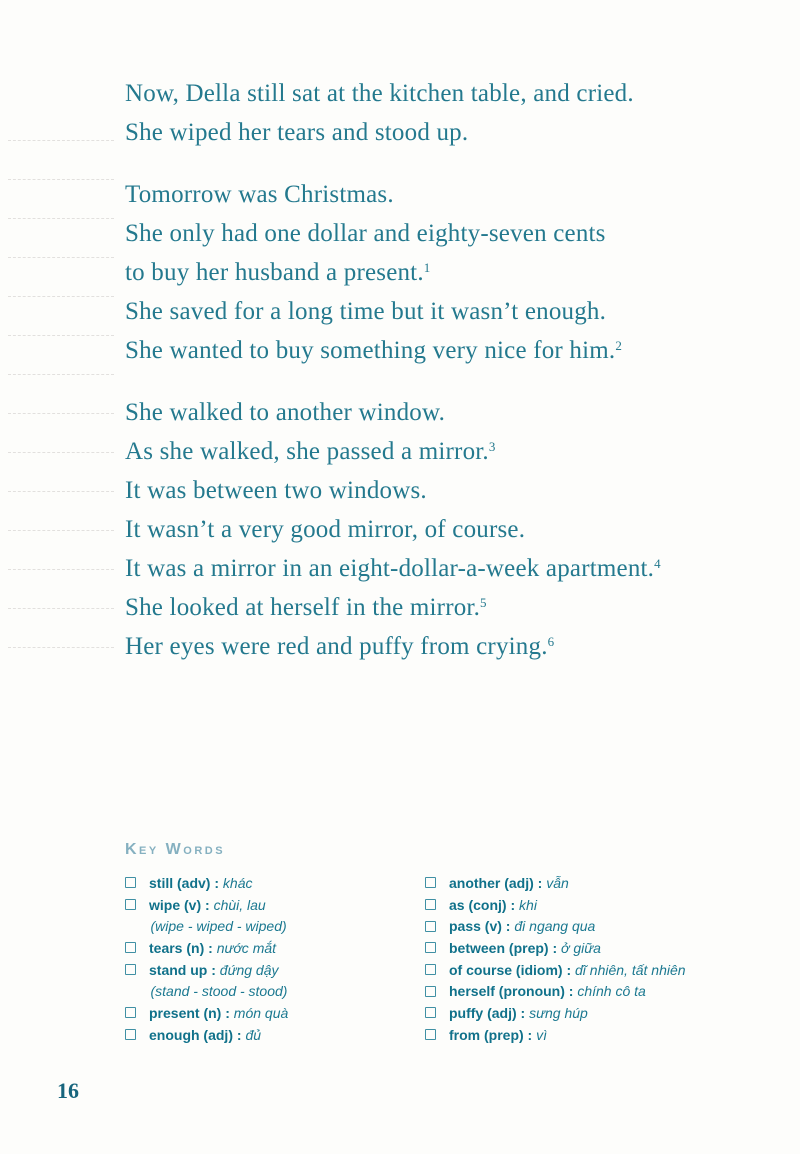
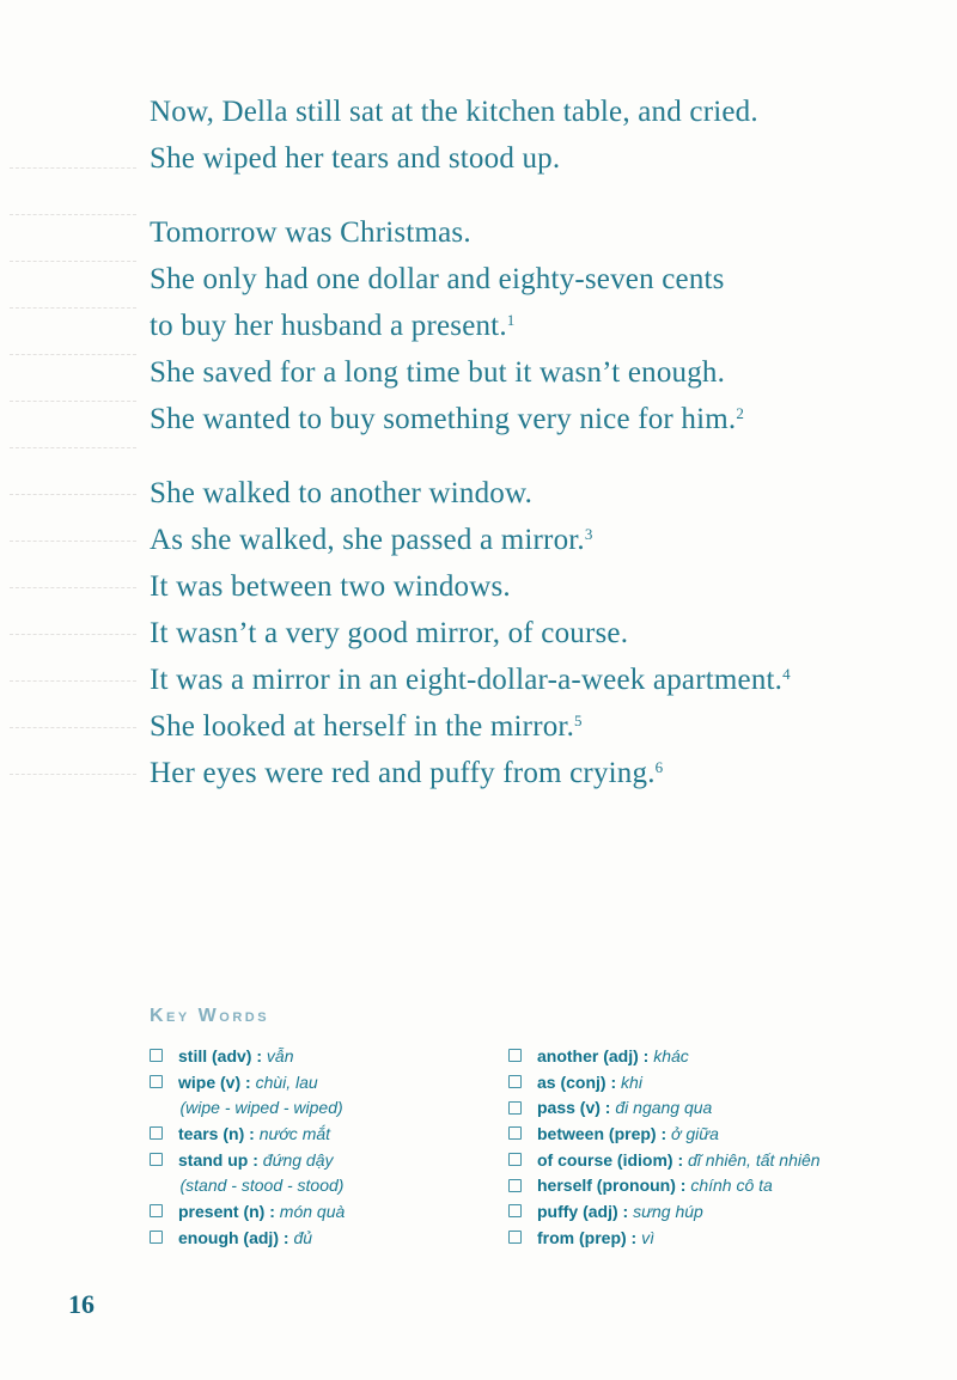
  Now, Della still sat at the kitchen table, and cried.
  She wiped her tears and stood up.
  Tomorrow was Christmas.
  She only had one dollar and eighty-seven cents
  to buy her husband a present.1
  She saved for a long time but it wasn’t enough.
  She wanted to buy something very nice for him.2
  She walked to another window.
  As she walked, she passed a mirror.3
  It was between two windows.
  It wasn’t a very good mirror, of course.
  It was a mirror in an eight-dollar-a-week apartment.4
  She looked at herself in the mirror.5
  Her eyes were red and puffy from crying.6
  Key Words
  still (adv)
  :
- khác
+ vẫn
  wipe (v)
  :
  chùi, lau
  (wipe - wiped - wiped)
  tears (n)
  :
  nước mắt
  stand up
  :
  đứng dậy
  (stand - stood - stood)
  present (n)
  :
  món quà
  enough (adj)
  :
  đủ
  another (adj)
  :
- vẫn
+ khác
  as (conj)
  :
  khi
  pass (v)
  :
  đi ngang qua
  between (prep)
  :
  ở giữa
  of course (idiom)
  :
  dĩ nhiên, tất nhiên
  herself (pronoun)
  :
  chính cô ta
  puffy (adj)
  :
  sưng húp
  from (prep)
  :
  vì
  16
